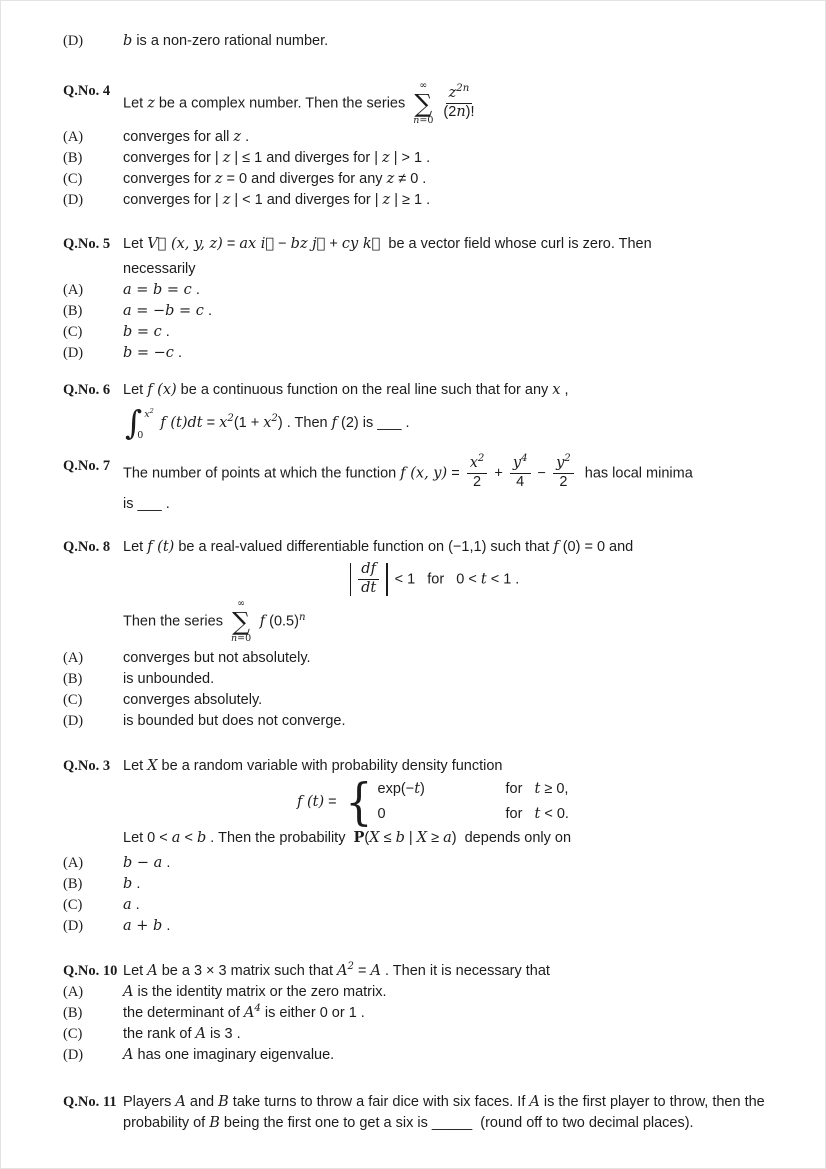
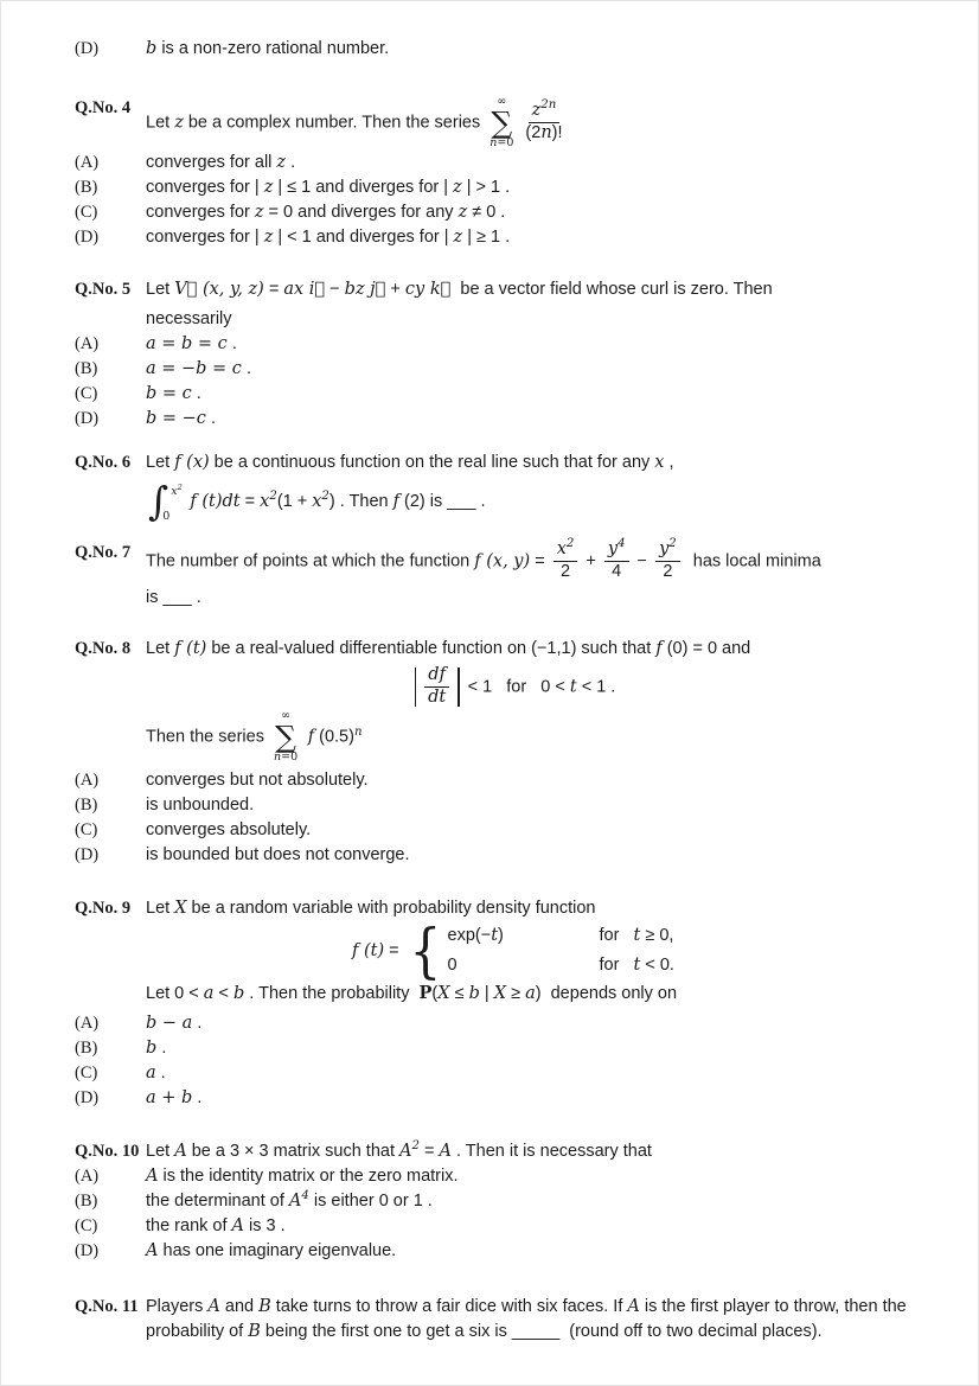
  (D)
  b is a non-zero rational number.
  Q.No. 4
  Let z be a complex number. Then the series
  ∞
  ∑
  n=0
  z2n
  (2n)!
  (A)
  converges for all z .
  (B)
  converges for | z | ≤ 1 and diverges for | z | > 1 .
  (C)
  converges for z = 0 and diverges for any z ≠ 0 .
  (D)
  converges for | z | < 1 and diverges for | z | ≥ 1 .
  Q.No. 5
  Let V⃗ (x, y, z) = ax i⃗ − bz j⃗ + cy k⃗ be a vector field whose curl is zero. Then
  necessarily
  (A)
  a = b = c .
  (B)
  a = −b = c .
  (C)
  b = c .
  (D)
  b = −c .
  Q.No. 6
  Let f (x) be a continuous function on the real line such that for any x ,
  ∫
  x2
  0
  f (t)dt = x2(1 + x2) . Then f (2) is ___ .
  Q.No. 7
  The number of points at which the function f (x, y) =
  x2
  2
  +
  y4
  4
  −
  y2
  2
  has local minima
  is ___ .
  Q.No. 8
  Let f (t) be a real-valued differentiable function on (−1,1) such that f (0) = 0 and
  df
  dt
  < 1 for 0 < t < 1 .
  Then the series
  ∞
  ∑
  n=0
  f (0.5)n
  (A)
  converges but not absolutely.
  (B)
  is unbounded.
  (C)
  converges absolutely.
  (D)
  is bounded but does not converge.
- Q.No. 3
+ Q.No. 9
  Let X be a random variable with probability density function
  f (t) =
  {
  exp(−t)
  for t ≥ 0,
  0
  for t < 0.
  Let 0 < a < b . Then the probability P(X ≤ b | X ≥ a) depends only on
  (A)
  b − a .
  (B)
  b .
  (C)
  a .
  (D)
  a + b .
  Q.No. 10
  Let A be a 3 × 3 matrix such that A2 = A . Then it is necessary that
  (A)
  A is the identity matrix or the zero matrix.
  (B)
  the determinant of A4 is either 0 or 1 .
  (C)
  the rank of A is 3 .
  (D)
  A has one imaginary eigenvalue.
  Q.No. 11
  Players A and B take turns to throw a fair dice with six faces. If A is the first player to throw, then the probability of B being the first one to get a six is _____ (round off to two decimal places).
